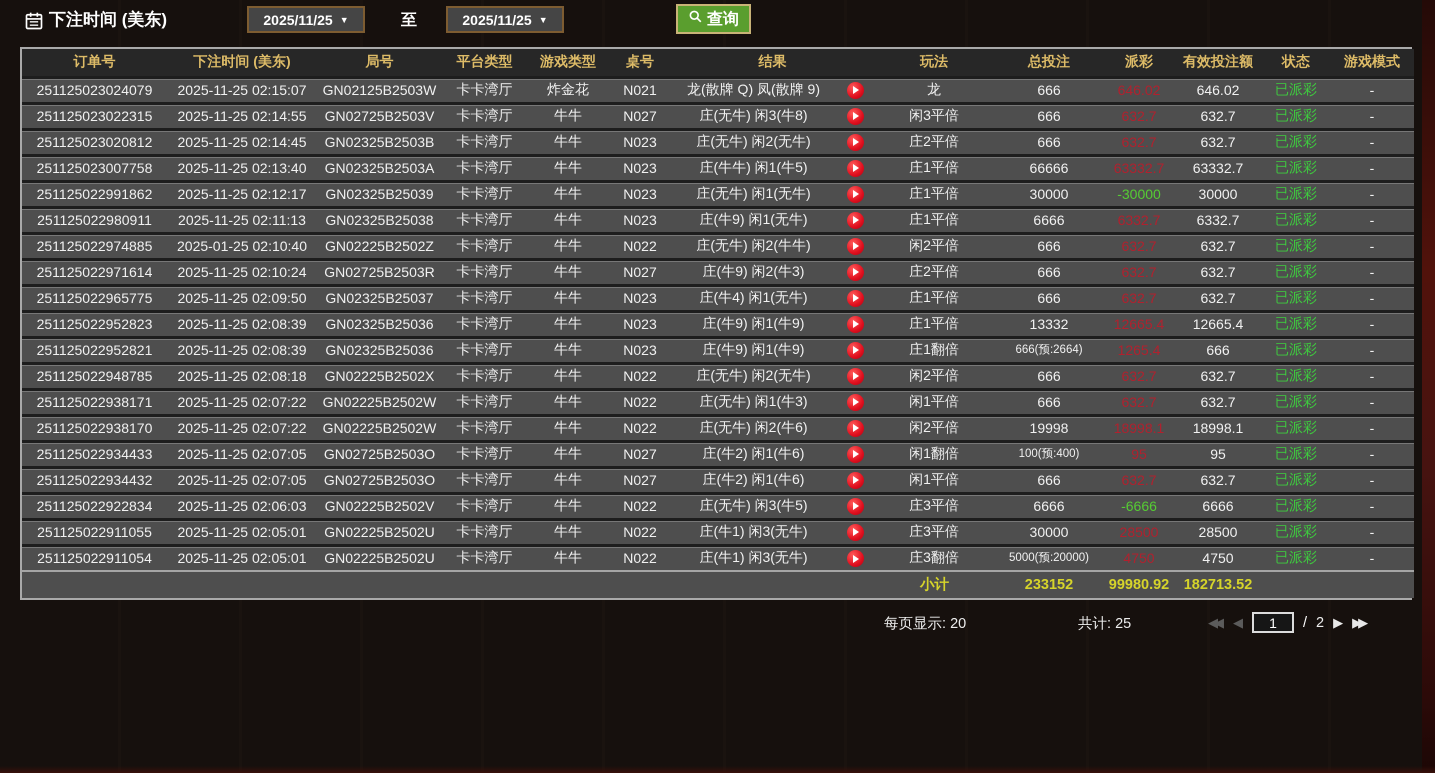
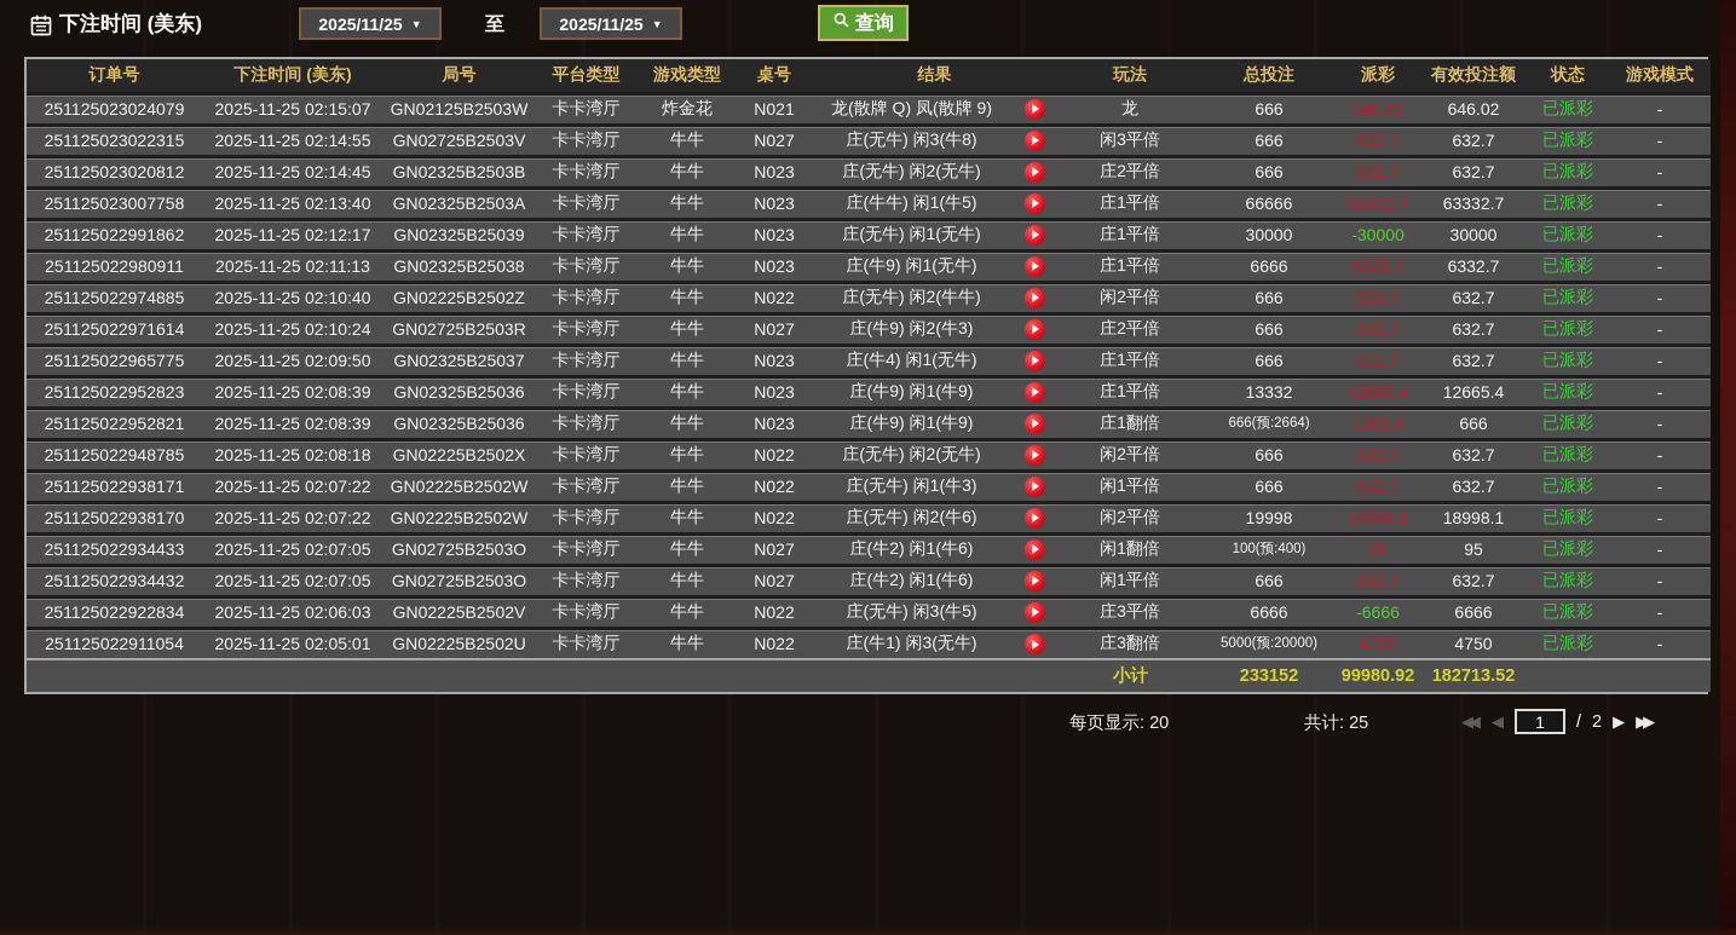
  下注时间 (美东)
  2025/11/25
  ▼
  至
  2025/11/25
  ▼
  查询
  订单号	下注时间 (美东)	局号	平台类型	游戏类型	桌号	结果	玩法	总投注	派彩	有效投注额	状态	游戏模式
  251125023024079	2025-11-25 02:15:07	GN02125B2503W	卡卡湾厅	炸金花	N021	龙(散牌 Q) 凤(散牌 9)		龙	666	646.02	646.02	已派彩	-
  251125023022315	2025-11-25 02:14:55	GN02725B2503V	卡卡湾厅	牛牛	N027	庄(无牛) 闲3(牛8)		闲3平倍	666	632.7	632.7	已派彩	-
  251125023020812	2025-11-25 02:14:45	GN02325B2503B	卡卡湾厅	牛牛	N023	庄(无牛) 闲2(无牛)		庄2平倍	666	632.7	632.7	已派彩	-
  251125023007758	2025-11-25 02:13:40	GN02325B2503A	卡卡湾厅	牛牛	N023	庄(牛牛) 闲1(牛5)		庄1平倍	66666	63332.7	63332.7	已派彩	-
  251125022991862	2025-11-25 02:12:17	GN02325B25039	卡卡湾厅	牛牛	N023	庄(无牛) 闲1(无牛)		庄1平倍	30000	-30000	30000	已派彩	-
  251125022980911	2025-11-25 02:11:13	GN02325B25038	卡卡湾厅	牛牛	N023	庄(牛9) 闲1(无牛)		庄1平倍	6666	6332.7	6332.7	已派彩	-
- 251125022974885	2025-01-25 02:10:40	GN02225B2502Z	卡卡湾厅	牛牛	N022	庄(无牛) 闲2(牛牛)		闲2平倍	666	632.7	632.7	已派彩	-
+ 251125022974885	2025-11-25 02:10:40	GN02225B2502Z	卡卡湾厅	牛牛	N022	庄(无牛) 闲2(牛牛)		闲2平倍	666	632.7	632.7	已派彩	-
  251125022971614	2025-11-25 02:10:24	GN02725B2503R	卡卡湾厅	牛牛	N027	庄(牛9) 闲2(牛3)		庄2平倍	666	632.7	632.7	已派彩	-
  251125022965775	2025-11-25 02:09:50	GN02325B25037	卡卡湾厅	牛牛	N023	庄(牛4) 闲1(无牛)		庄1平倍	666	632.7	632.7	已派彩	-
  251125022952823	2025-11-25 02:08:39	GN02325B25036	卡卡湾厅	牛牛	N023	庄(牛9) 闲1(牛9)		庄1平倍	13332	12665.4	12665.4	已派彩	-
  251125022952821	2025-11-25 02:08:39	GN02325B25036	卡卡湾厅	牛牛	N023	庄(牛9) 闲1(牛9)		庄1翻倍	666(预:2664)	1265.4	666	已派彩	-
  251125022948785	2025-11-25 02:08:18	GN02225B2502X	卡卡湾厅	牛牛	N022	庄(无牛) 闲2(无牛)		闲2平倍	666	632.7	632.7	已派彩	-
  251125022938171	2025-11-25 02:07:22	GN02225B2502W	卡卡湾厅	牛牛	N022	庄(无牛) 闲1(牛3)		闲1平倍	666	632.7	632.7	已派彩	-
  251125022938170	2025-11-25 02:07:22	GN02225B2502W	卡卡湾厅	牛牛	N022	庄(无牛) 闲2(牛6)		闲2平倍	19998	18998.1	18998.1	已派彩	-
  251125022934433	2025-11-25 02:07:05	GN02725B2503O	卡卡湾厅	牛牛	N027	庄(牛2) 闲1(牛6)		闲1翻倍	100(预:400)	95	95	已派彩	-
  251125022934432	2025-11-25 02:07:05	GN02725B2503O	卡卡湾厅	牛牛	N027	庄(牛2) 闲1(牛6)		闲1平倍	666	632.7	632.7	已派彩	-
  251125022922834	2025-11-25 02:06:03	GN02225B2502V	卡卡湾厅	牛牛	N022	庄(无牛) 闲3(牛5)		庄3平倍	6666	-6666	6666	已派彩	-
- 251125022911055	2025-11-25 02:05:01	GN02225B2502U	卡卡湾厅	牛牛	N022	庄(牛1) 闲3(无牛)		庄3平倍	30000	28500	28500	已派彩	-
  251125022911054	2025-11-25 02:05:01	GN02225B2502U	卡卡湾厅	牛牛	N022	庄(牛1) 闲3(无牛)		庄3翻倍	5000(预:20000)	4750	4750	已派彩	-
  小计	233152	99980.92	182713.52
  每页显示: 20
  共计: 25
  ◀◀
  ◀
  1
  /
  2
  ▶
  ▶▶
